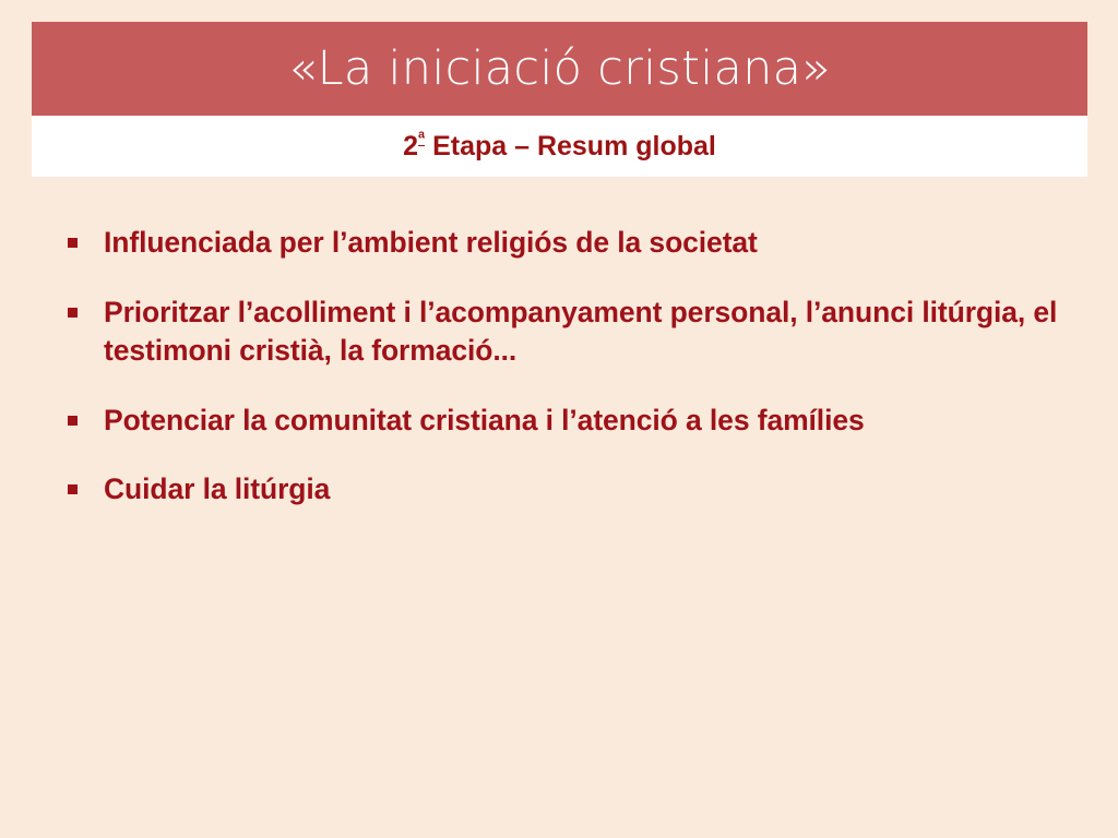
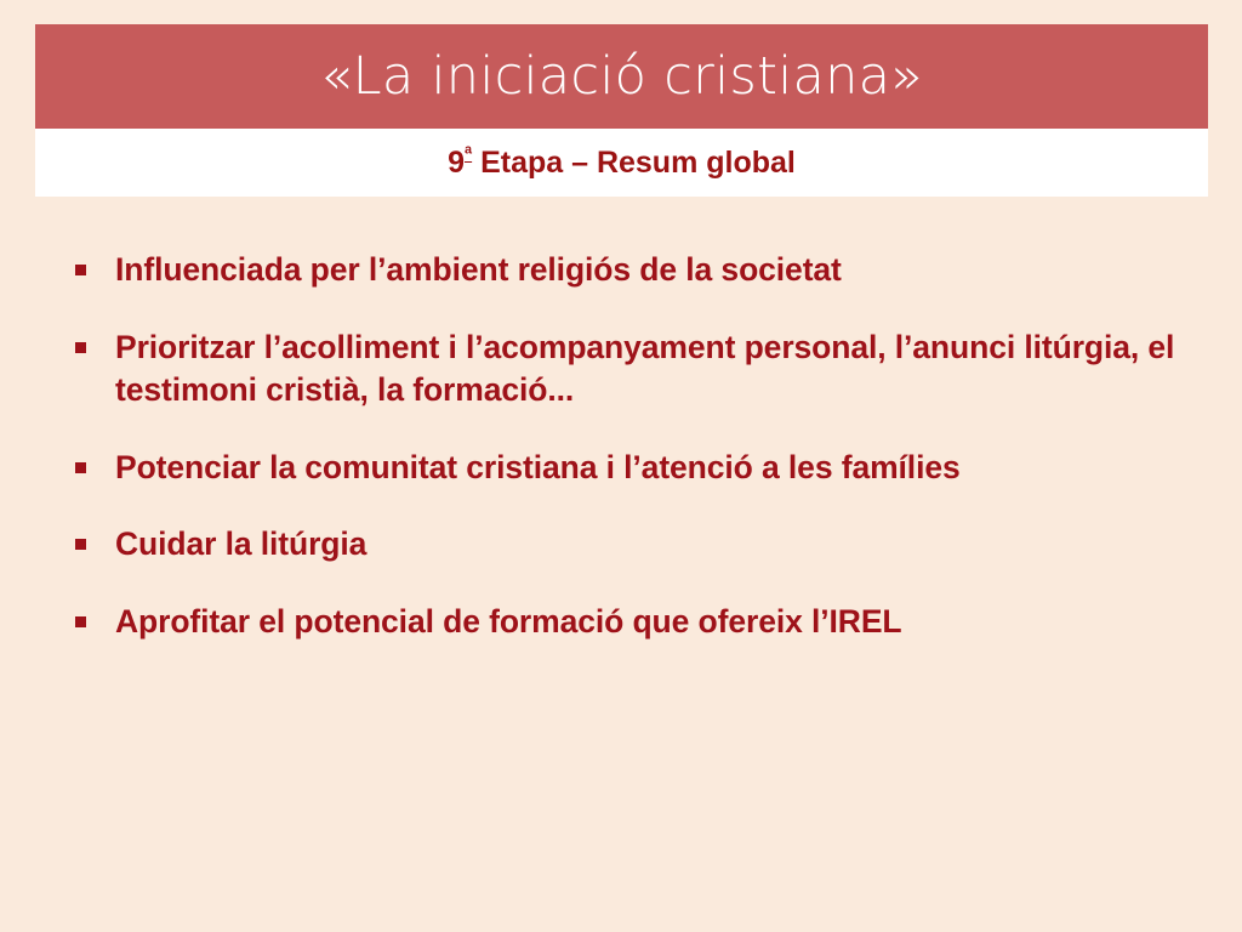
  «La iniciació cristiana»
- 2ª Etapa – Resum global
+ 9ª Etapa – Resum global
  Influenciada per l’ambient religiós de la societat
  Prioritzar l’acolliment i l’acompanyament personal, l’anunci litúrgia, el testimoni cristià, la formació...
  Potenciar la comunitat cristiana i l’atenció a les famílies
  Cuidar la litúrgia
+ Aprofitar el potencial de formació que ofereix l’IREL
